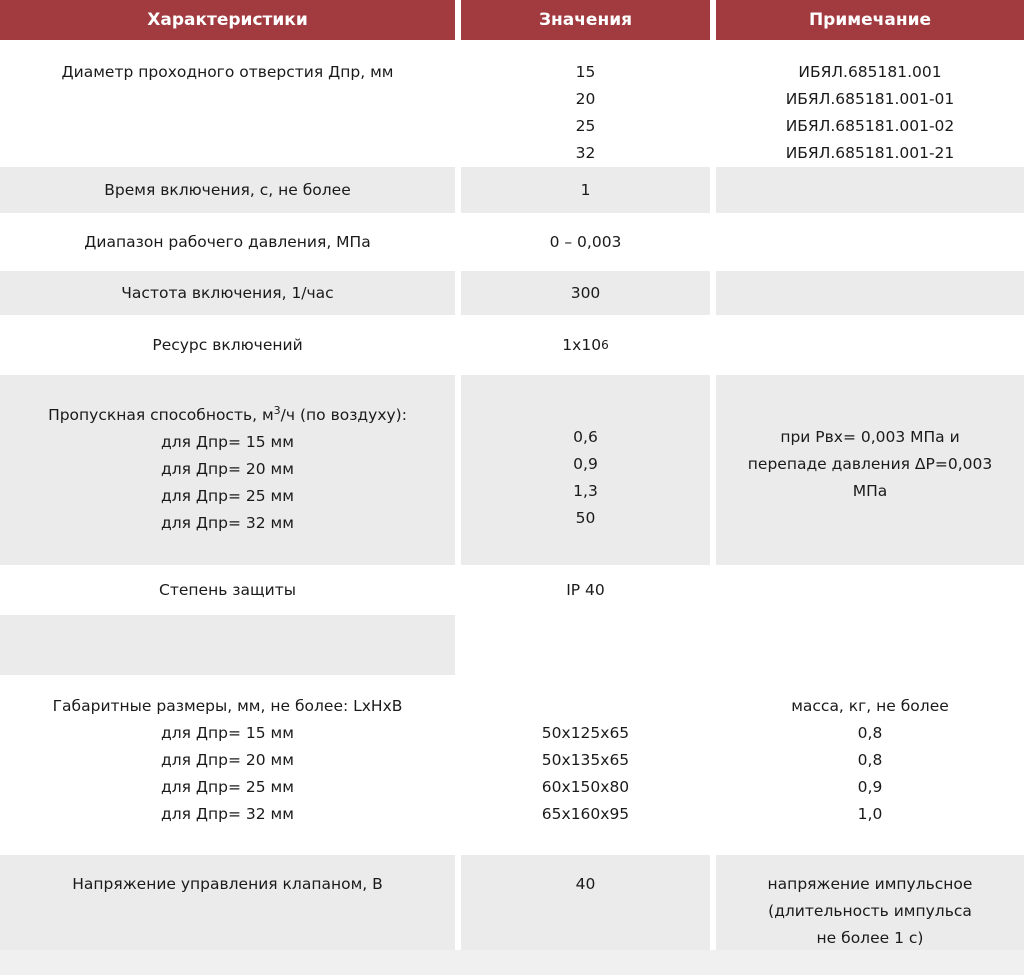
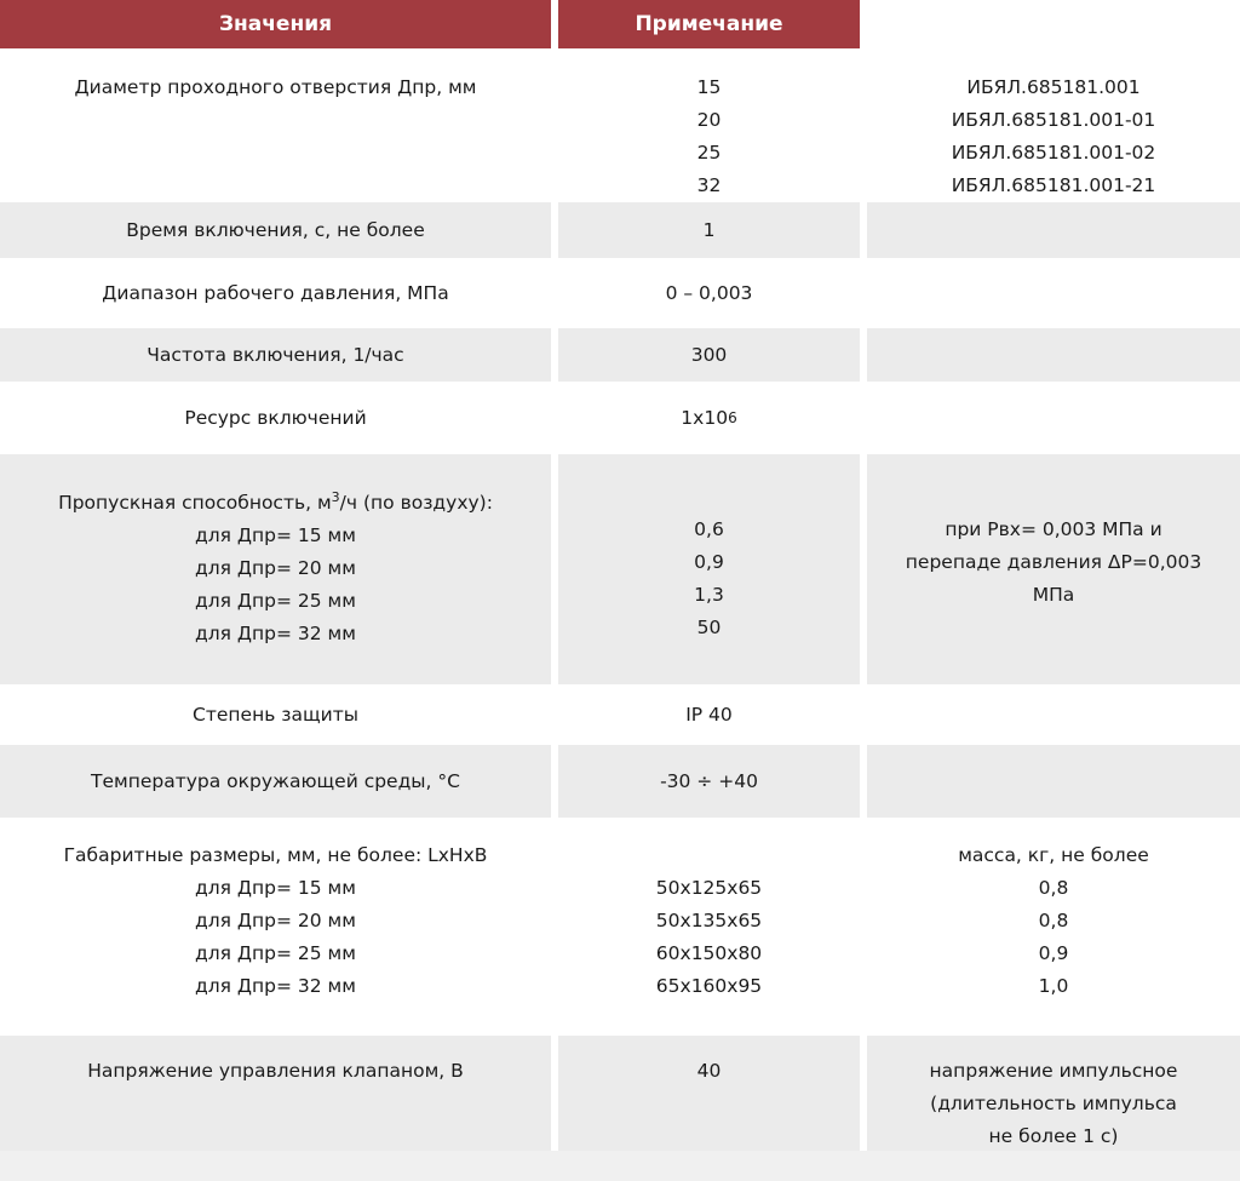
- Характеристики
  Значения
  Примечание
  Диаметр проходного отверстия Дпр, мм
  15
  20
  25
  32
  ИБЯЛ.685181.001
  ИБЯЛ.685181.001-01
  ИБЯЛ.685181.001-02
  ИБЯЛ.685181.001-21
  Время включения, с, не более
  1
  Диапазон рабочего давления, МПа
  0 – 0,003
  Частота включения, 1/час
  300
  Ресурс включений
  1x10
  6
  Пропускная способность, м3/ч (по воздуху):
  для Дпр= 15 мм
  для Дпр= 20 мм
  для Дпр= 25 мм
  для Дпр= 32 мм
  0,6
  0,9
  1,3
  50
  при Рвх= 0,003 МПа и
  перепаде давления ΔР=0,003
  МПа
  Степень защиты
  IP 40
+ Температура окружающей среды, °С
+ -30 ÷ +40
  Габаритные размеры, мм, не более: LxHxB
  для Дпр= 15 мм
  для Дпр= 20 мм
  для Дпр= 25 мм
  для Дпр= 32 мм
  50x125x65
  50x135x65
  60x150x80
  65x160x95
  масса, кг, не более
  0,8
  0,8
  0,9
  1,0
  Напряжение управления клапаном, В
  40
  напряжение импульсное
  (длительность импульса
  не более 1 с)
